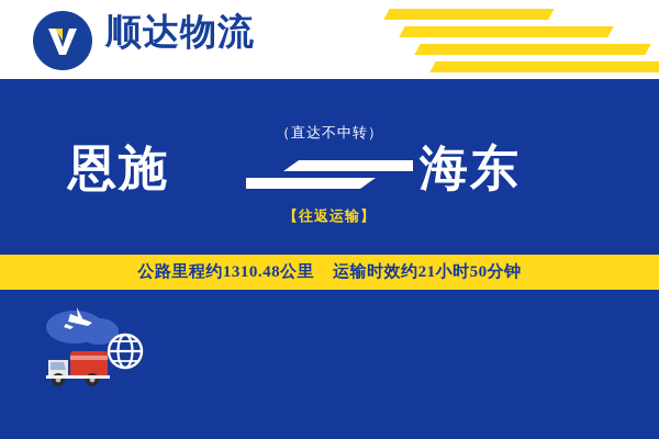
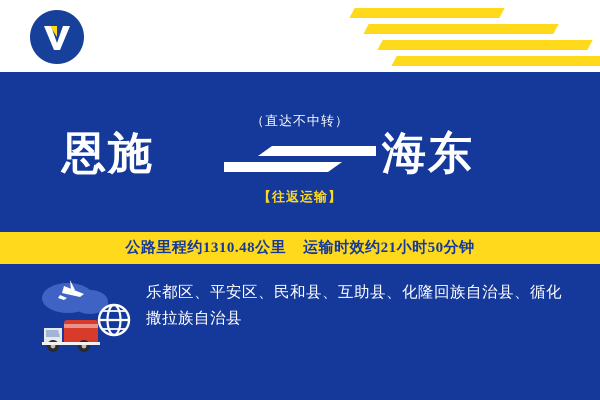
- 顺达物流
  恩施
  （直达不中转）
  【往返运输】
  海东
  公路里程约1310.48公里 运输时效约21小时50分钟
+ 乐都区、平安区、民和县、互助县、化隆回族自治县、循化撒拉族自治县
